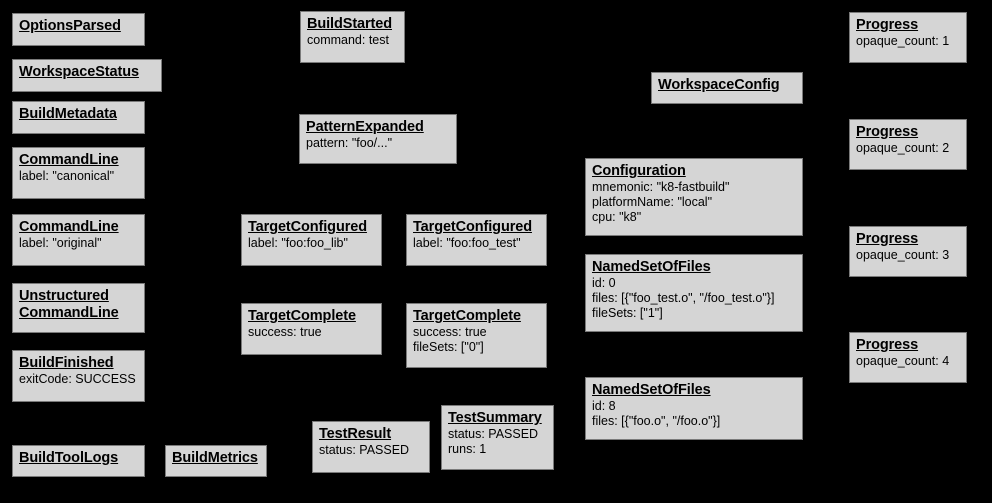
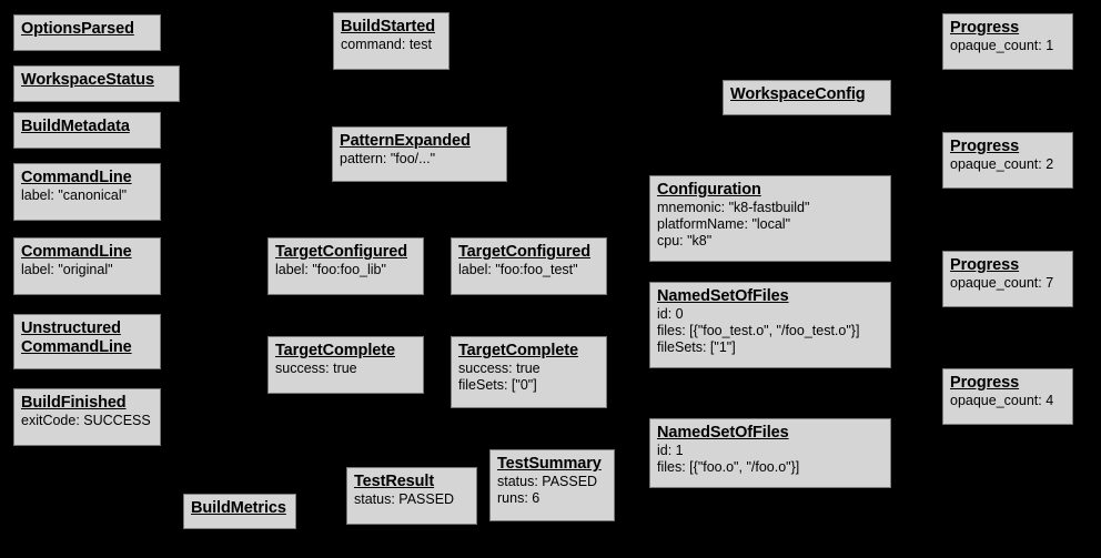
  OptionsParsed
  WorkspaceStatus
  BuildMetadata
  CommandLine
  label: "canonical"
  CommandLine
  label: "original"
  Unstructured CommandLine
  BuildFinished
  exitCode: SUCCESS
- BuildToolLogs
  BuildMetrics
  BuildStarted
  command: test
  PatternExpanded
  pattern: "foo/..."
  TargetConfigured
  label: "foo:foo_lib"
  TargetConfigured
  label: "foo:foo_test"
  TargetComplete
  success: true
  TargetComplete
  success: true
  fileSets: ["0"]
  TestResult
  status: PASSED
  TestSummary
  status: PASSED
- runs: 1
+ runs: 6
  WorkspaceConfig
  Configuration
  mnemonic: "k8-fastbuild"
  platformName: "local"
  cpu: "k8"
  NamedSetOfFiles
  id: 0
  files: [{"foo_test.o", "/foo_test.o"}]
  fileSets: ["1"]
  NamedSetOfFiles
- id: 8
+ id: 1
  files: [{"foo.o", "/foo.o"}]
  Progress
  opaque_count: 1
  Progress
  opaque_count: 2
  Progress
- opaque_count: 3
+ opaque_count: 7
  Progress
  opaque_count: 4
